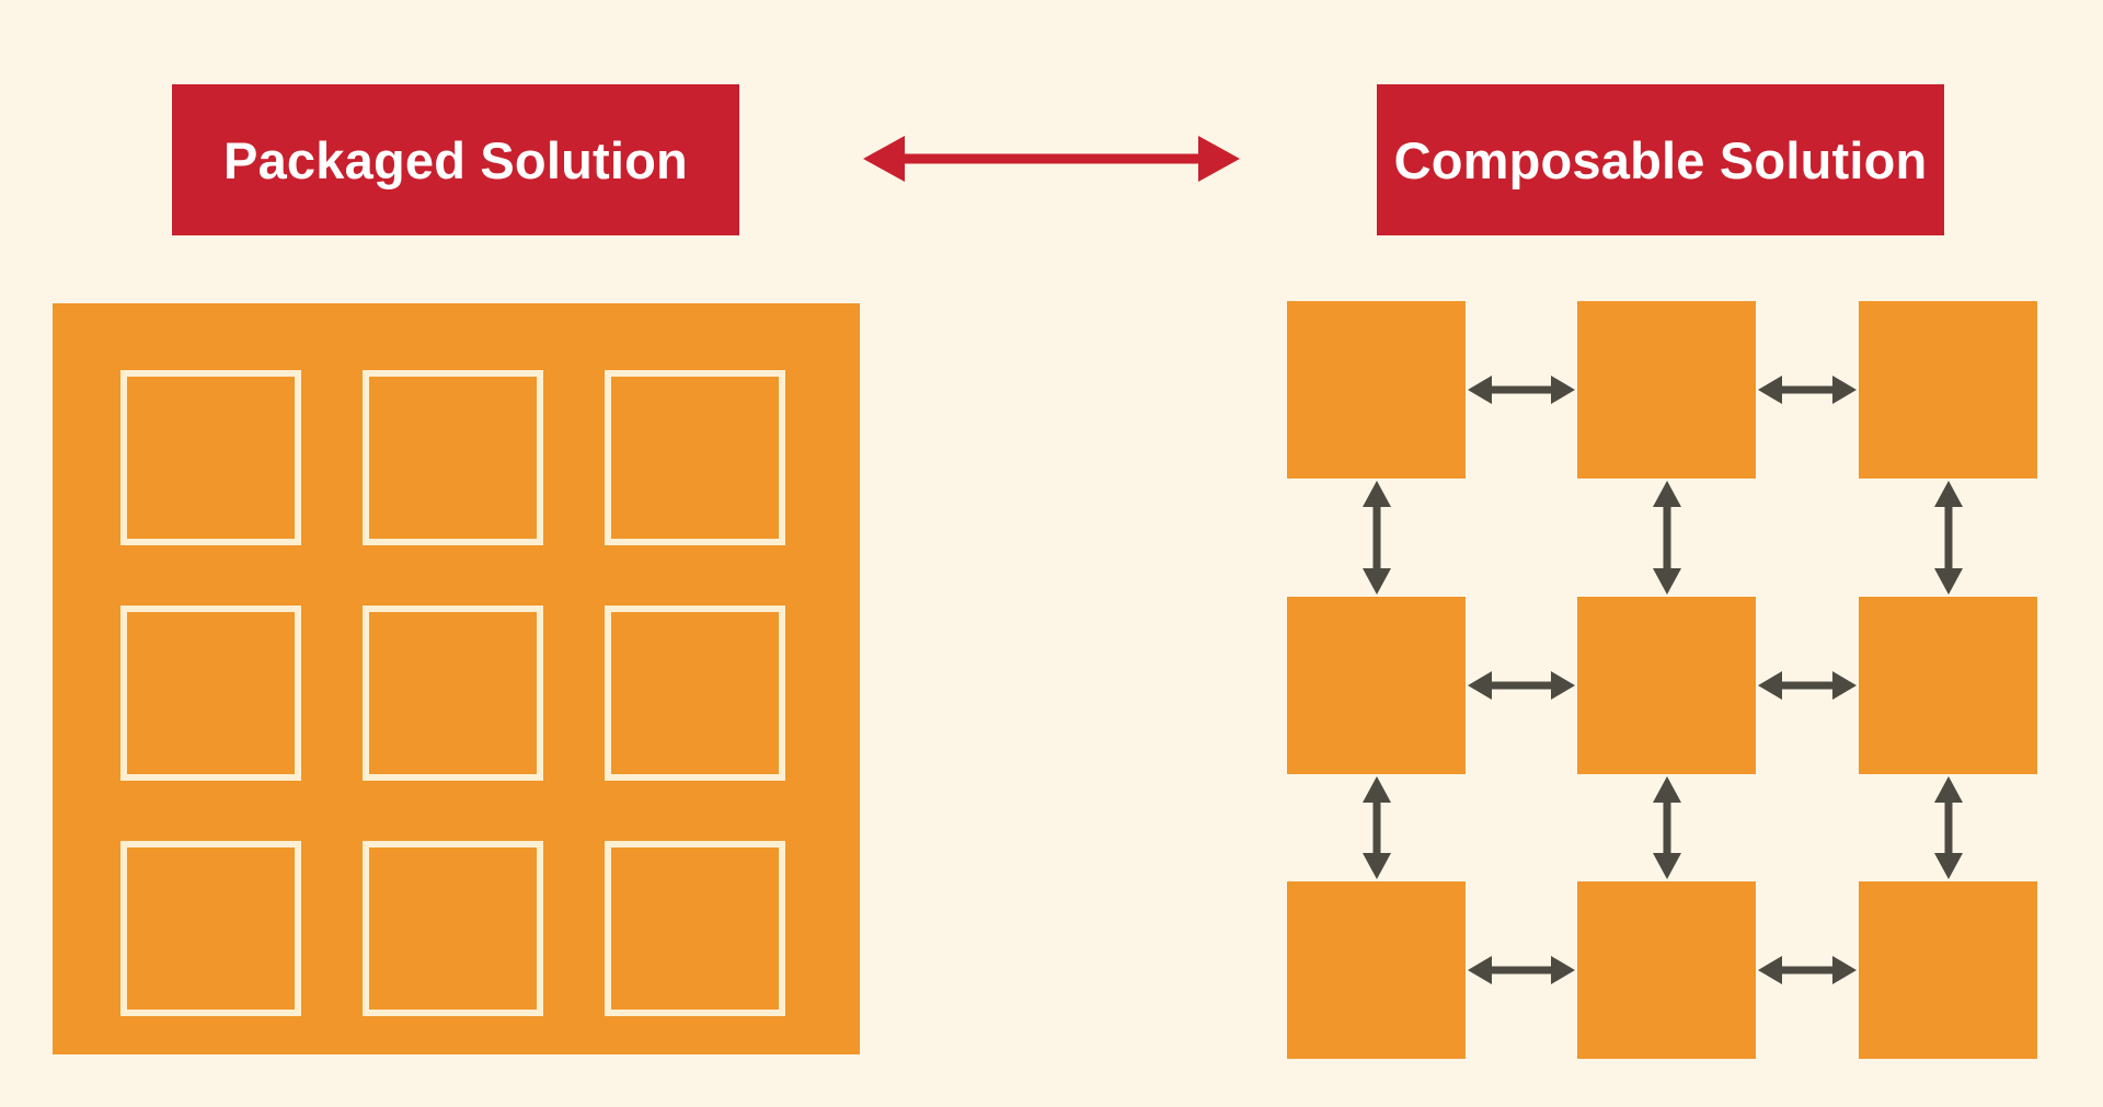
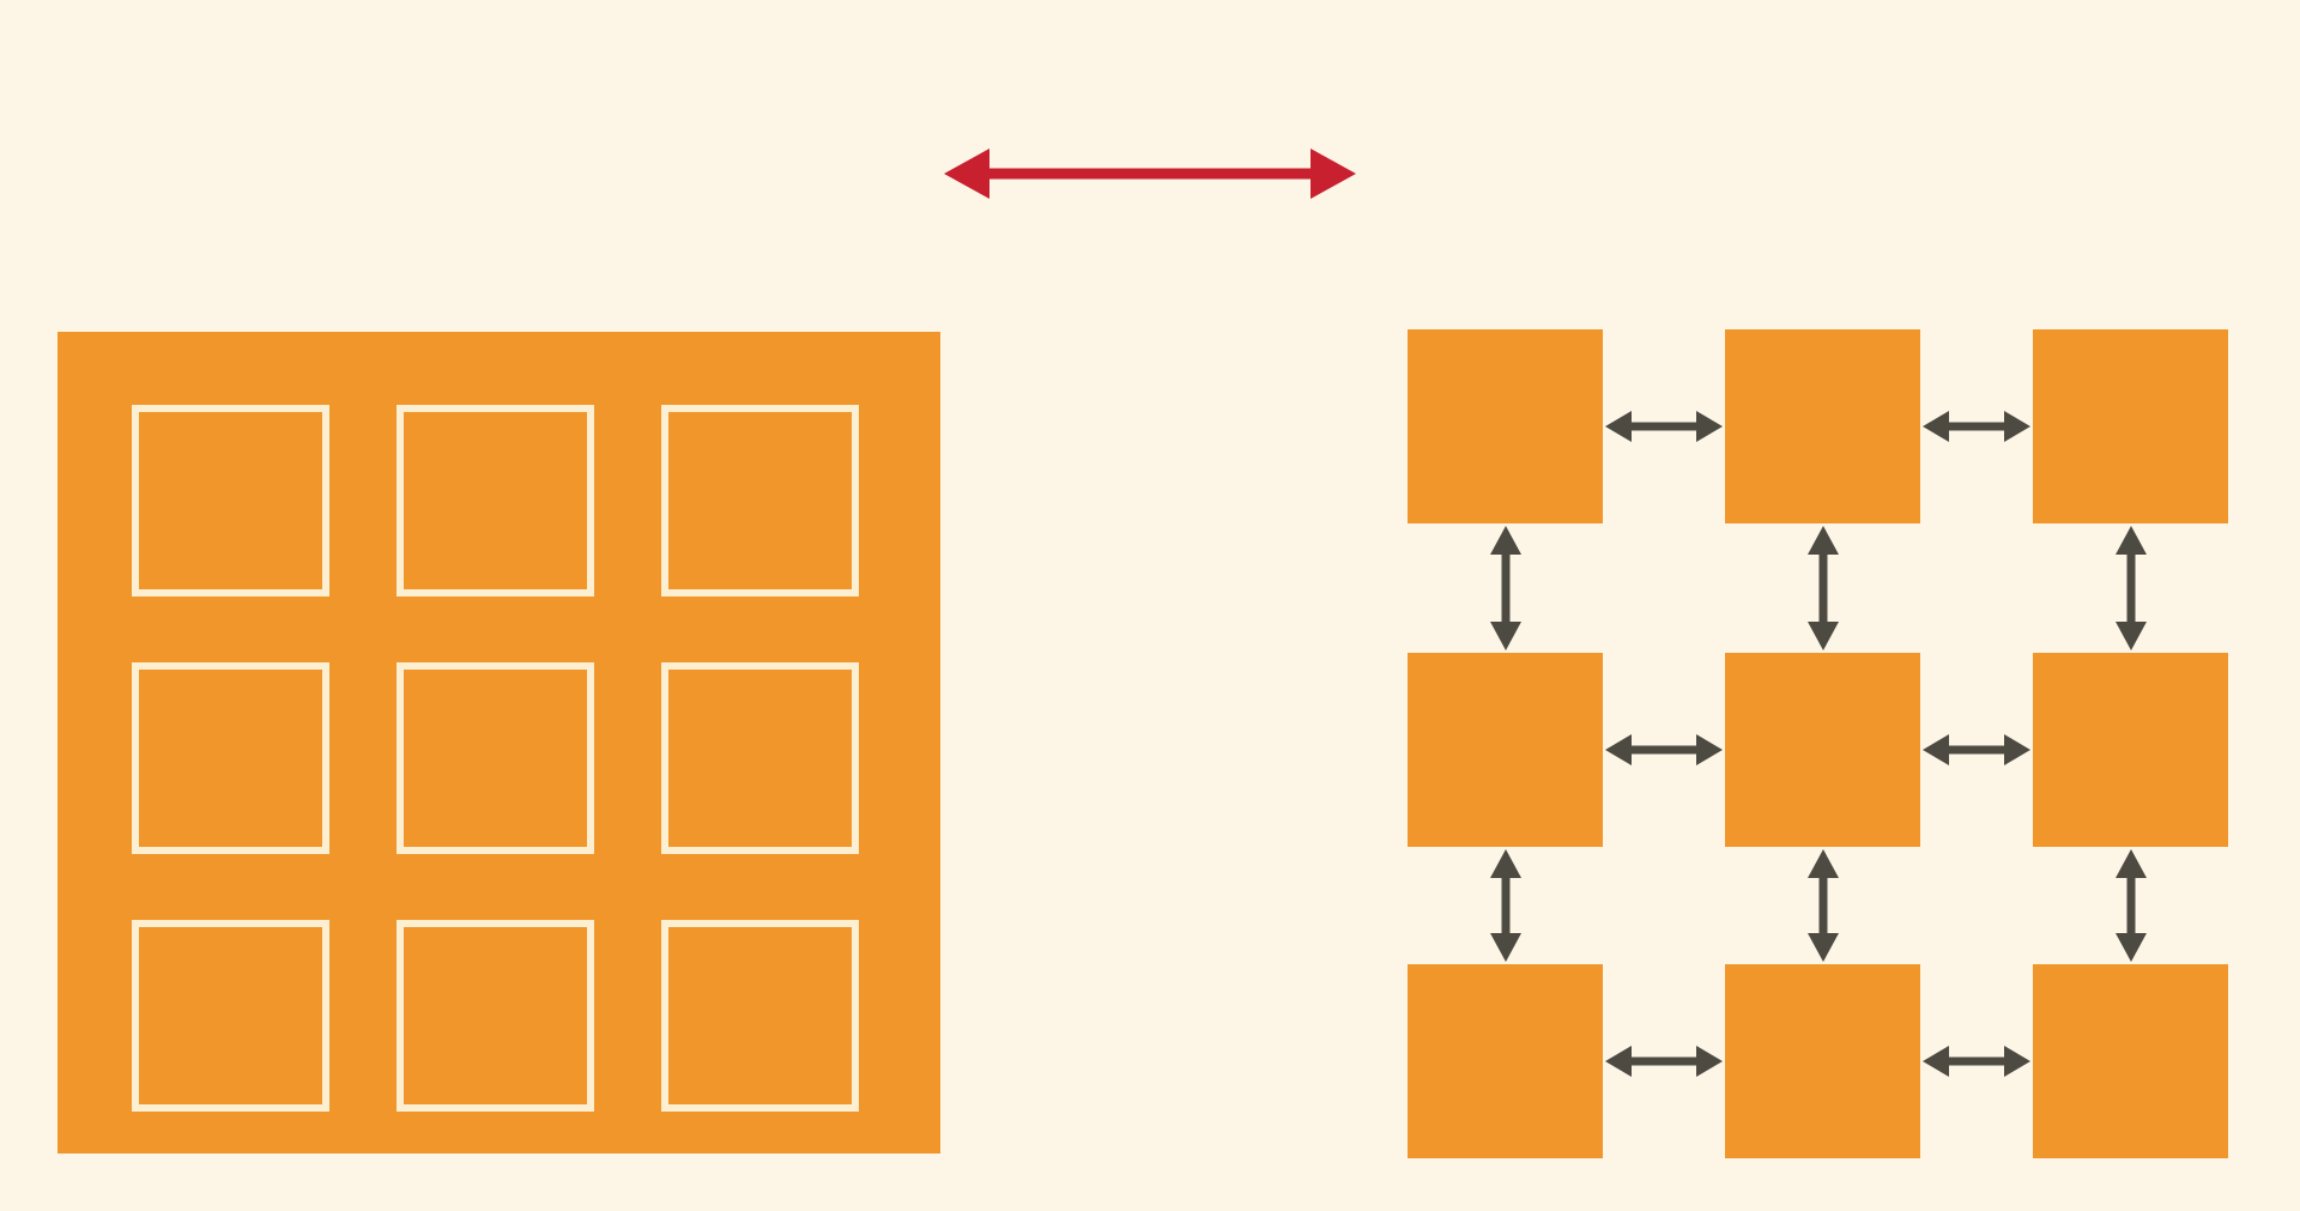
- Packaged Solution
- Composable Solution
